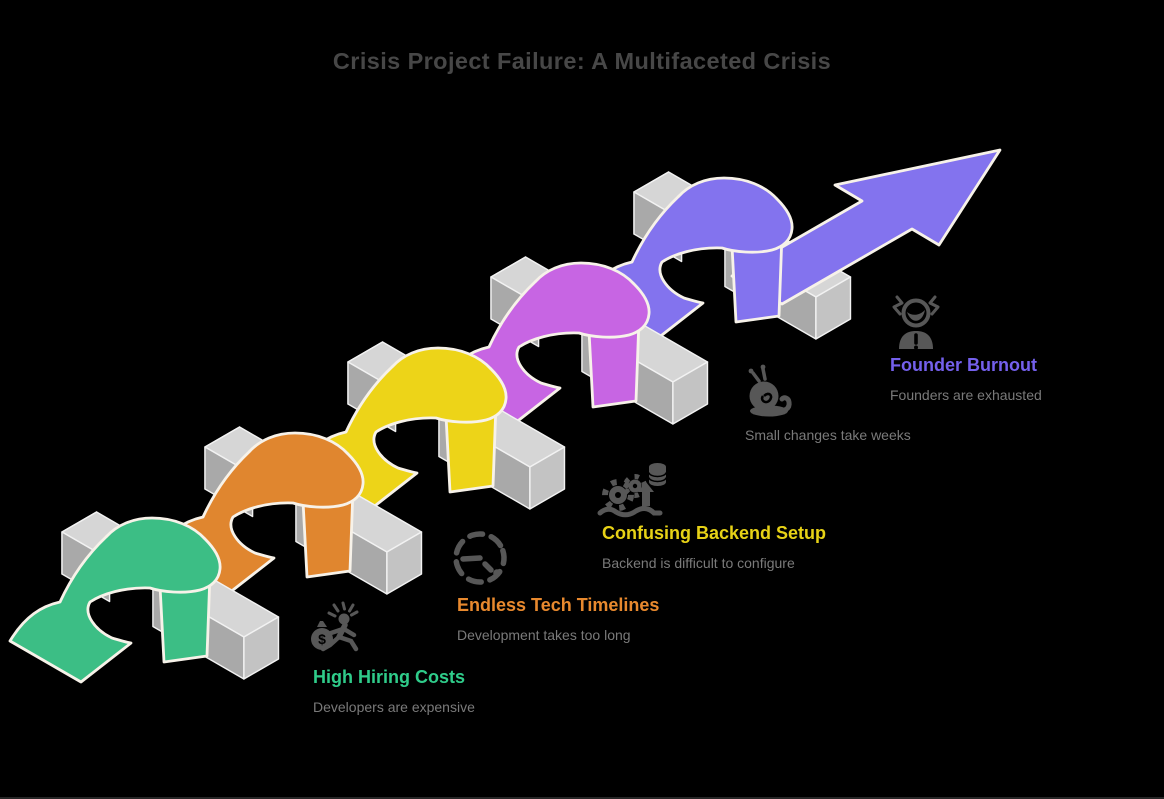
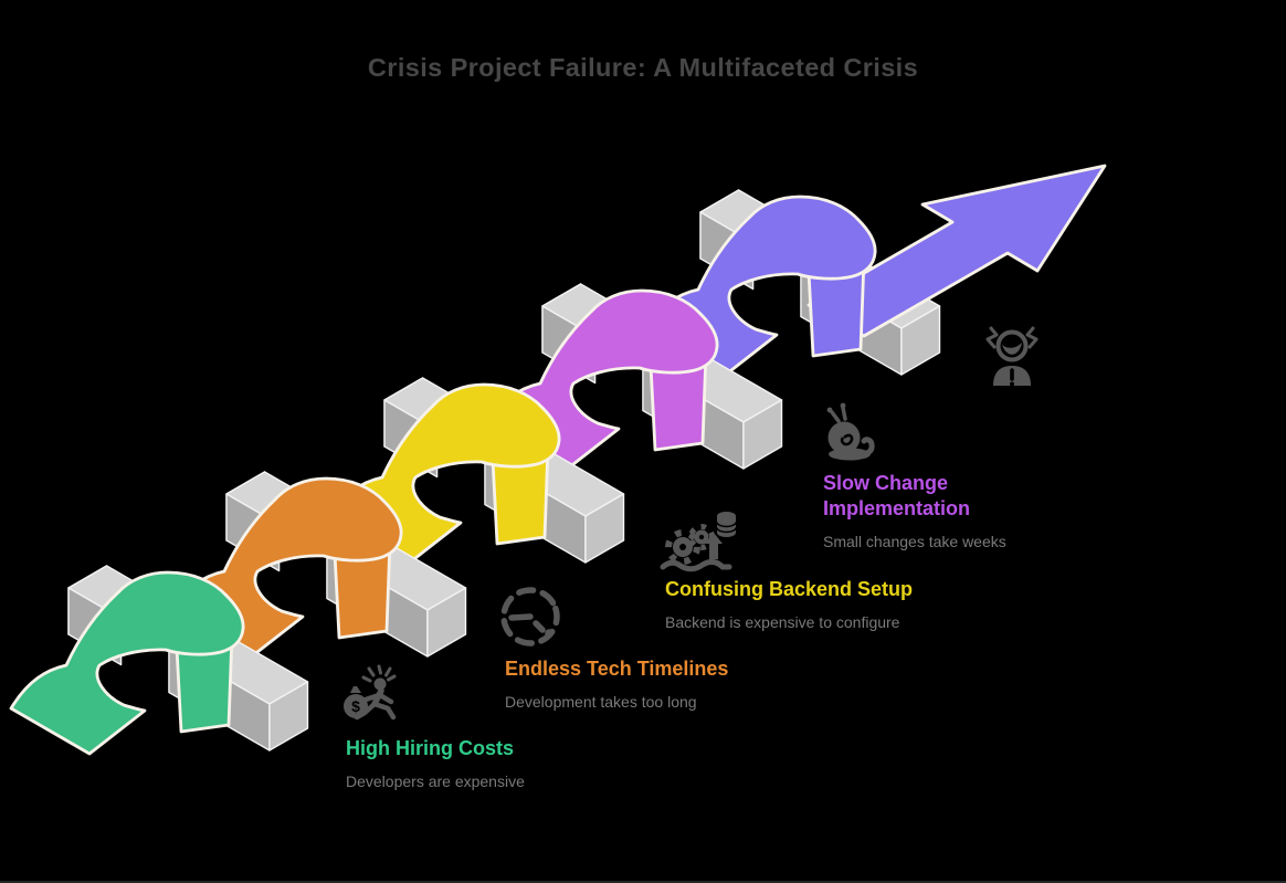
  $
  Crisis Project Failure: A Multifaceted Crisis
  High Hiring Costs
  Developers are expensive
  Endless Tech Timelines
  Development takes too long
  Confusing Backend Setup
- Backend is difficult to configure
+ Backend is expensive to configure
+ Slow Change Implementation
  Small changes take weeks
- Founder Burnout
- Founders are exhausted
